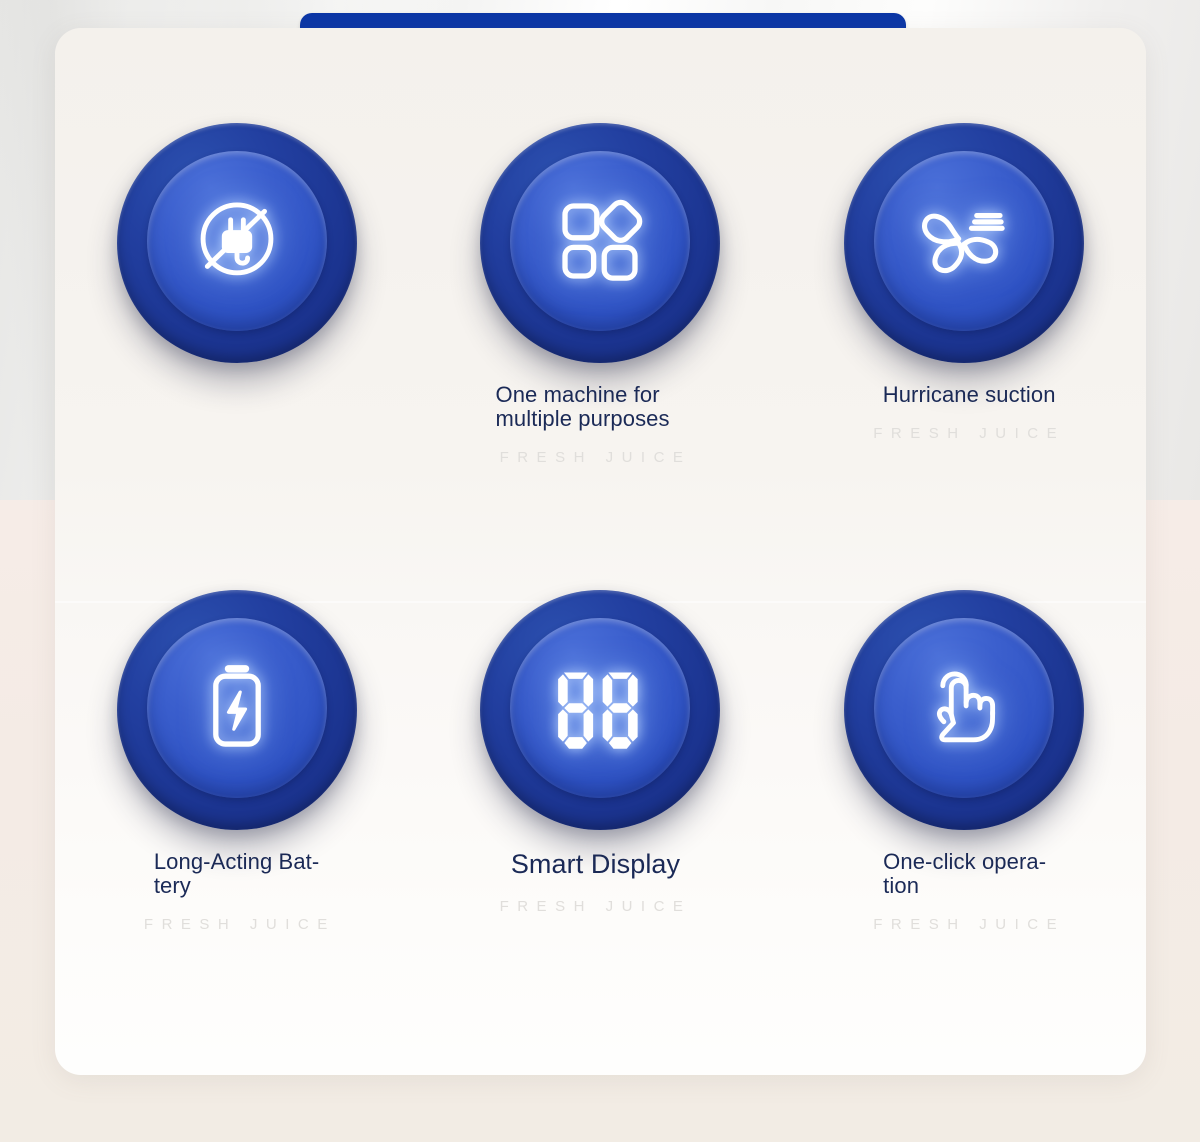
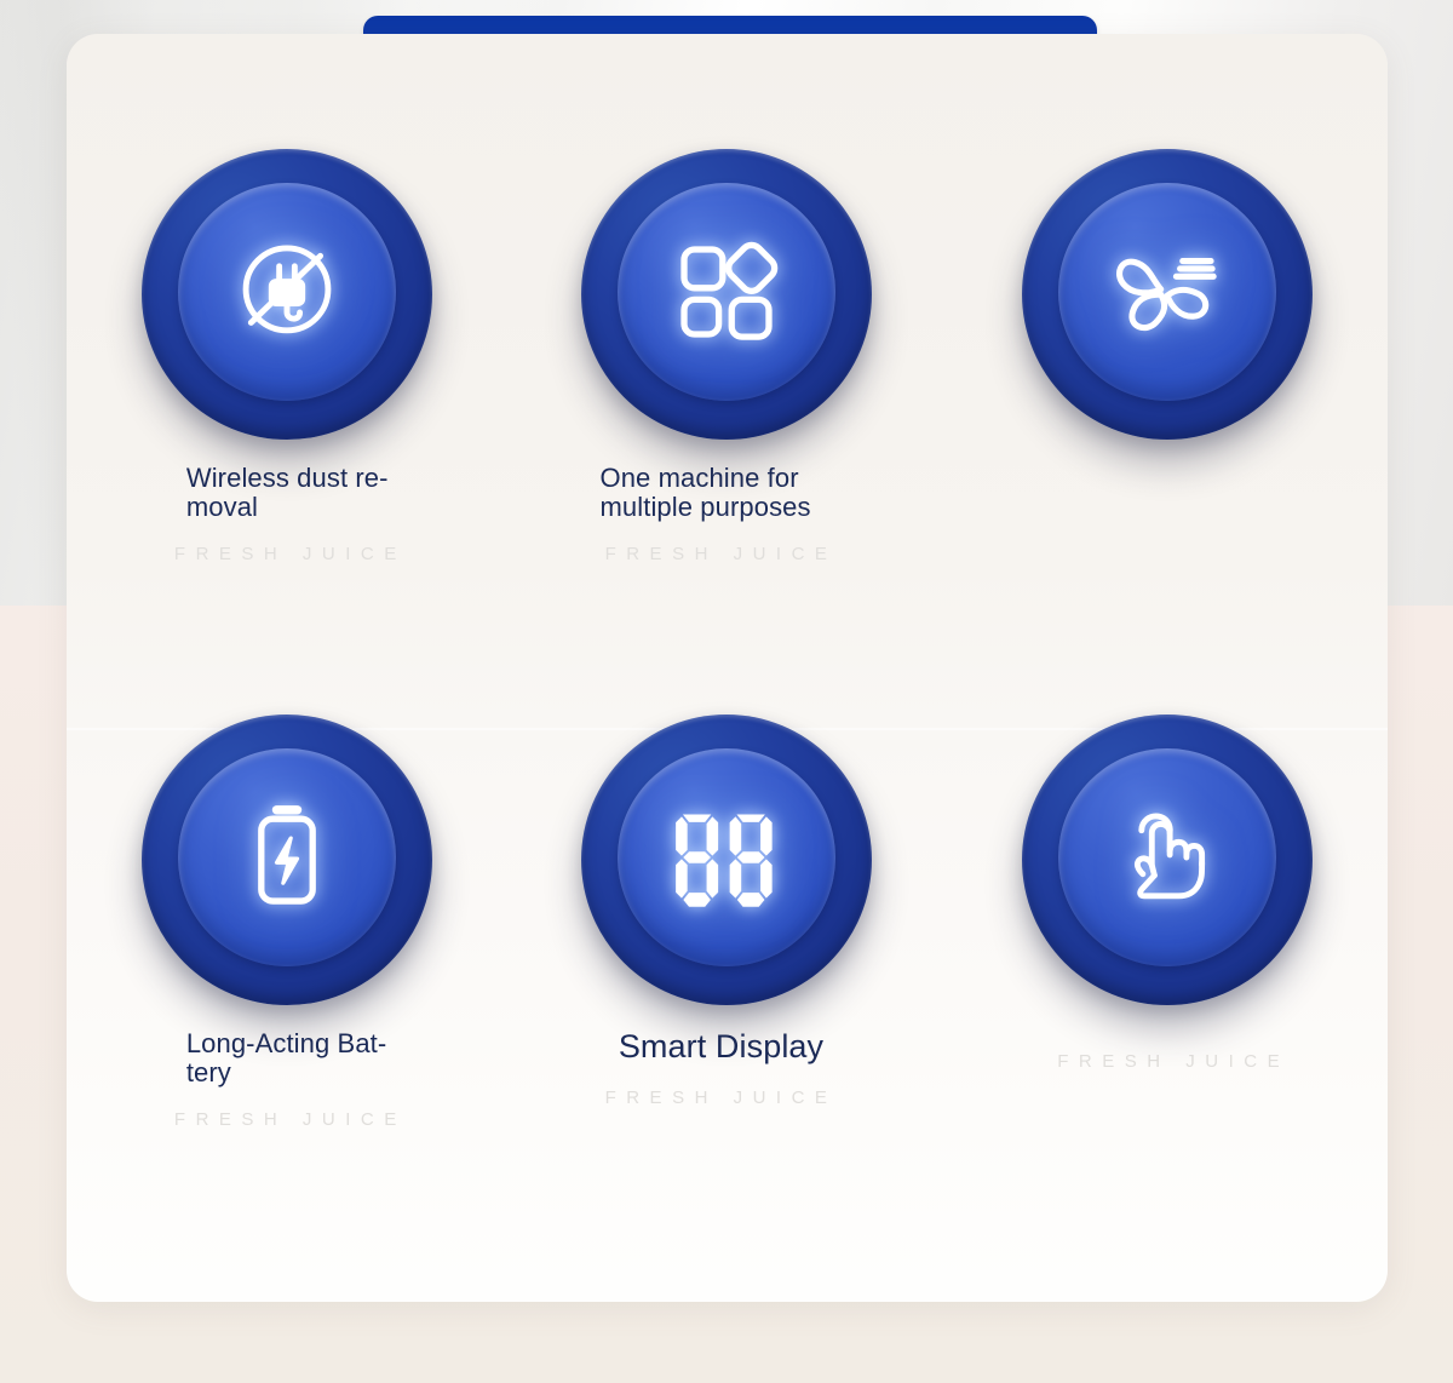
+ Wireless dust re-moval
  One machine for multiple purposes
- Hurricane suction
  Long-Acting Bat-tery
  FRESH JUICE
  Smart Display
  FRESH JUICE
- One-click opera-tion
  FRESH JUICE
